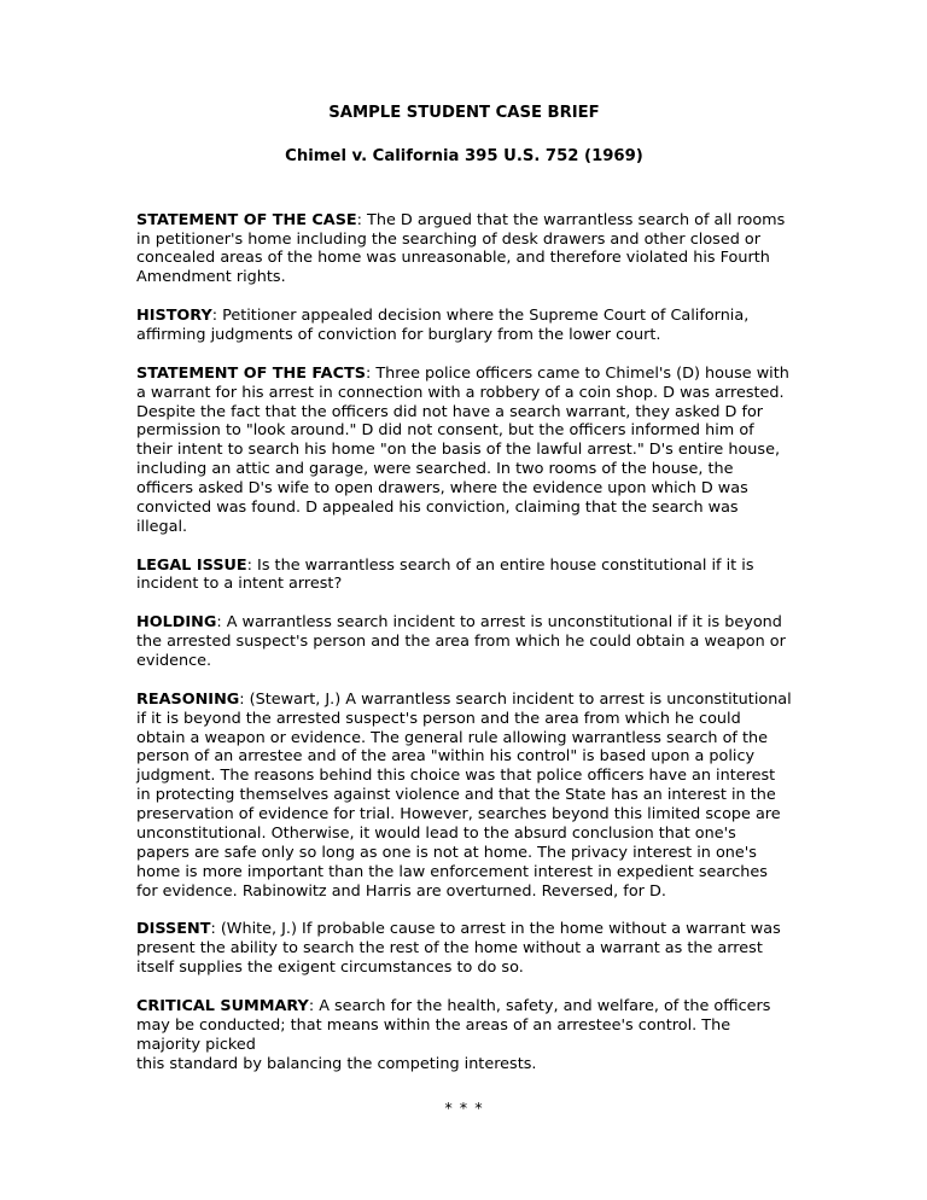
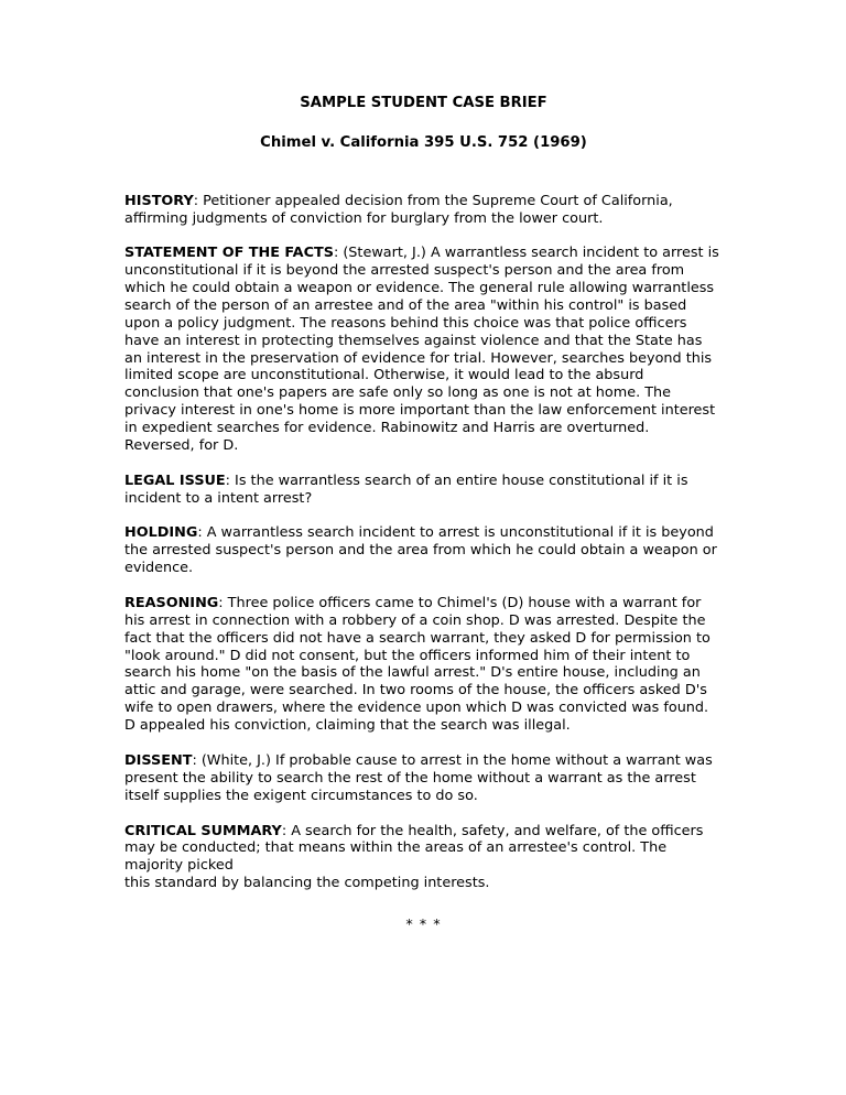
  SAMPLE STUDENT CASE BRIEF
  Chimel v. California 395 U.S. 752 (1969)
- STATEMENT OF THE CASE: The D argued that the warrantless search of all rooms in petitioner's home including the searching of desk drawers and other closed or concealed areas of the home was unreasonable, and therefore violated his Fourth Amendment rights.
- HISTORY: Petitioner appealed decision where the Supreme Court of California, affirming judgments of conviction for burglary from the lower court.
+ HISTORY: Petitioner appealed decision from the Supreme Court of California, affirming judgments of conviction for burglary from the lower court.
- STATEMENT OF THE FACTS: Three police officers came to Chimel's (D) house with a warrant for his arrest in connection with a robbery of a coin shop. D was arrested. Despite the fact that the officers did not have a search warrant, they asked D for permission to "look around." D did not consent, but the officers informed him of their intent to search his home "on the basis of the lawful arrest." D's entire house, including an attic and garage, were searched. In two rooms of the house, the officers asked D's wife to open drawers, where the evidence upon which D was convicted was found. D appealed his conviction, claiming that the search was illegal.
+ STATEMENT OF THE FACTS: (Stewart, J.) A warrantless search incident to arrest is unconstitutional if it is beyond the arrested suspect's person and the area from which he could obtain a weapon or evidence. The general rule allowing warrantless search of the person of an arrestee and of the area "within his control" is based upon a policy judgment. The reasons behind this choice was that police officers have an interest in protecting themselves against violence and that the State has an interest in the preservation of evidence for trial. However, searches beyond this limited scope are unconstitutional. Otherwise, it would lead to the absurd conclusion that one's papers are safe only so long as one is not at home. The privacy interest in one's home is more important than the law enforcement interest in expedient searches for evidence. Rabinowitz and Harris are overturned. Reversed, for D.
  LEGAL ISSUE: Is the warrantless search of an entire house constitutional if it is incident to a intent arrest?
  HOLDING: A warrantless search incident to arrest is unconstitutional if it is beyond the arrested suspect's person and the area from which he could obtain a weapon or evidence.
- REASONING: (Stewart, J.) A warrantless search incident to arrest is unconstitutional if it is beyond the arrested suspect's person and the area from which he could obtain a weapon or evidence. The general rule allowing warrantless search of the person of an arrestee and of the area "within his control" is based upon a policy judgment. The reasons behind this choice was that police officers have an interest in protecting themselves against violence and that the State has an interest in the preservation of evidence for trial. However, searches beyond this limited scope are unconstitutional. Otherwise, it would lead to the absurd conclusion that one's papers are safe only so long as one is not at home. The privacy interest in one's home is more important than the law enforcement interest in expedient searches for evidence. Rabinowitz and Harris are overturned. Reversed, for D.
+ REASONING: Three police officers came to Chimel's (D) house with a warrant for his arrest in connection with a robbery of a coin shop. D was arrested. Despite the fact that the officers did not have a search warrant, they asked D for permission to "look around." D did not consent, but the officers informed him of their intent to search his home "on the basis of the lawful arrest." D's entire house, including an attic and garage, were searched. In two rooms of the house, the officers asked D's wife to open drawers, where the evidence upon which D was convicted was found. D appealed his conviction, claiming that the search was illegal.
  DISSENT: (White, J.) If probable cause to arrest in the home without a warrant was present the ability to search the rest of the home without a warrant as the arrest itself supplies the exigent circumstances to do so.
  CRITICAL SUMMARY: A search for the health, safety, and welfare, of the officers may be conducted; that means within the areas of an arrestee's control. The majority picked
  this standard by balancing the competing interests.
  * * *
